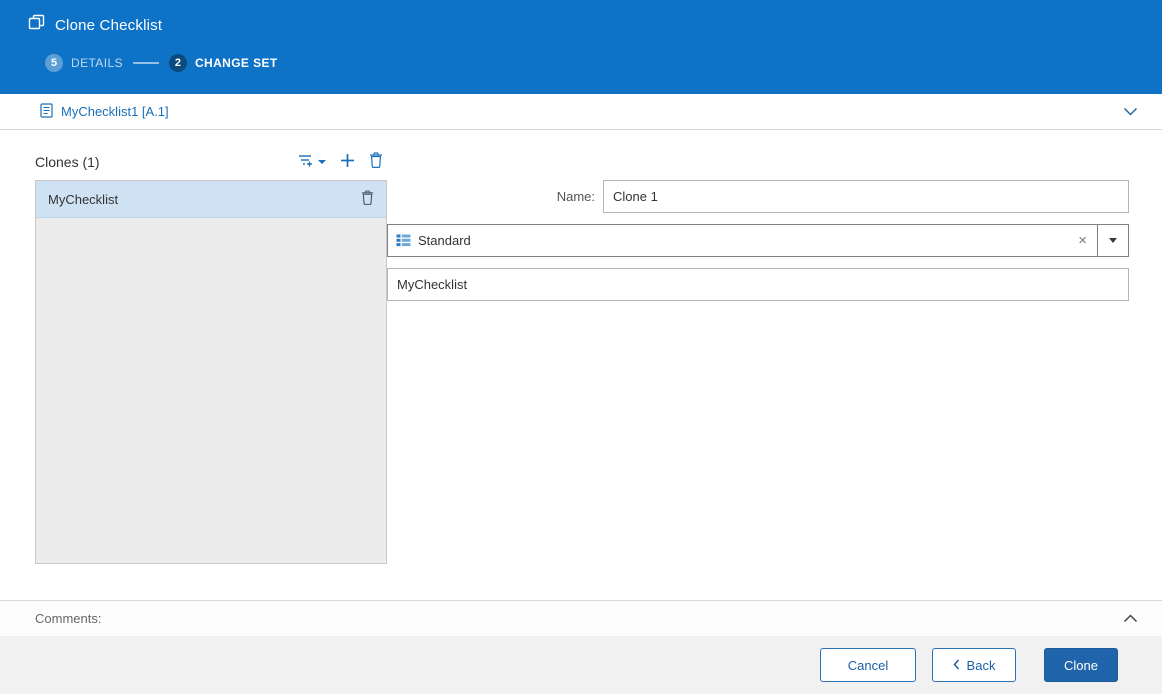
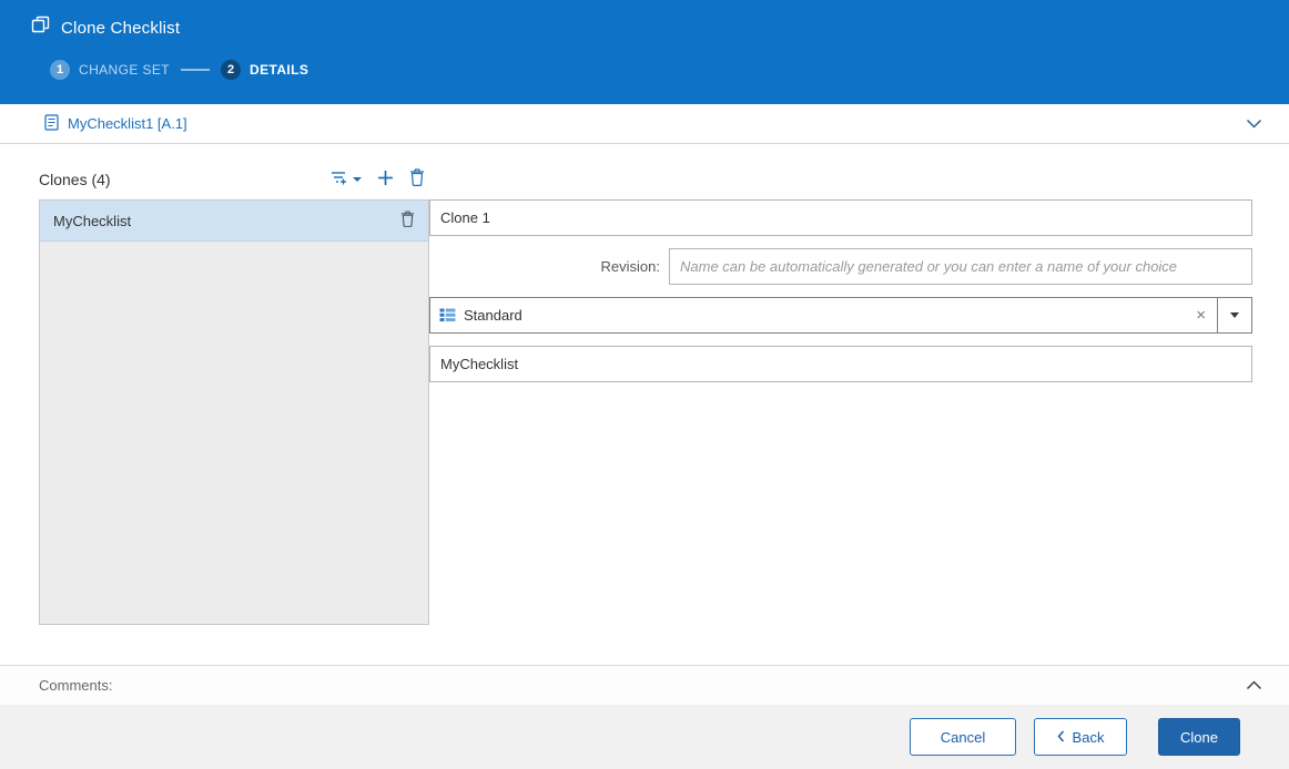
  Clone Checklist
- 5
+ 1
- DETAILS
+ CHANGE SET
  2
- CHANGE SET
+ DETAILS
  MyChecklist1 [A.1]
- Clones (1)
+ Clones (4)
  MyChecklist
- Name:
  Clone 1
+ Revision:
+ Name can be automatically generated or you can enter a name of your choice
  Standard
  ×
  MyChecklist
  Comments:
  Cancel
  Back
  Clone
